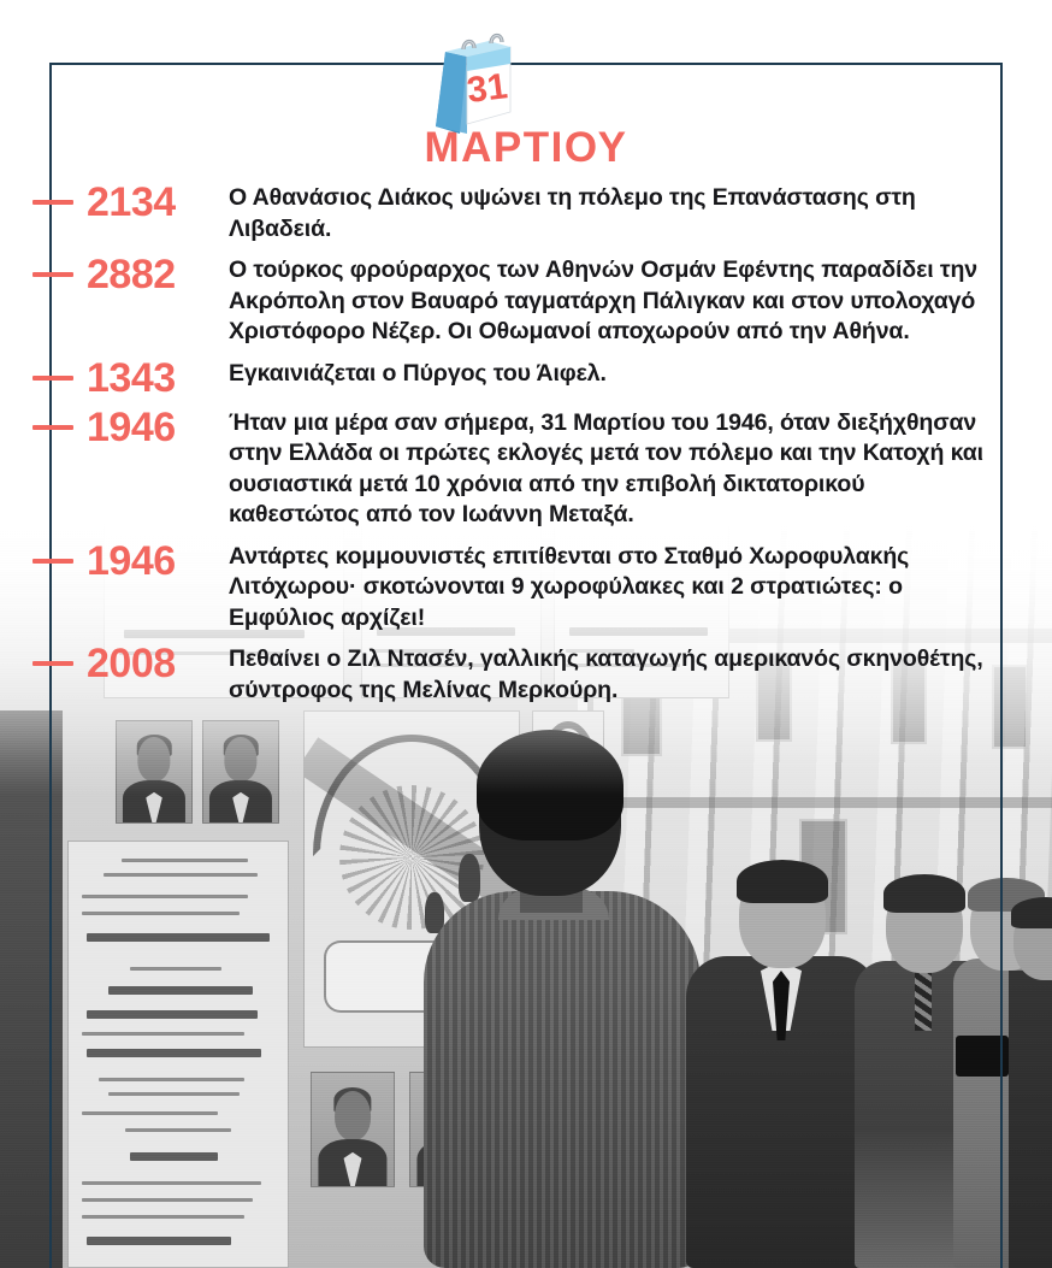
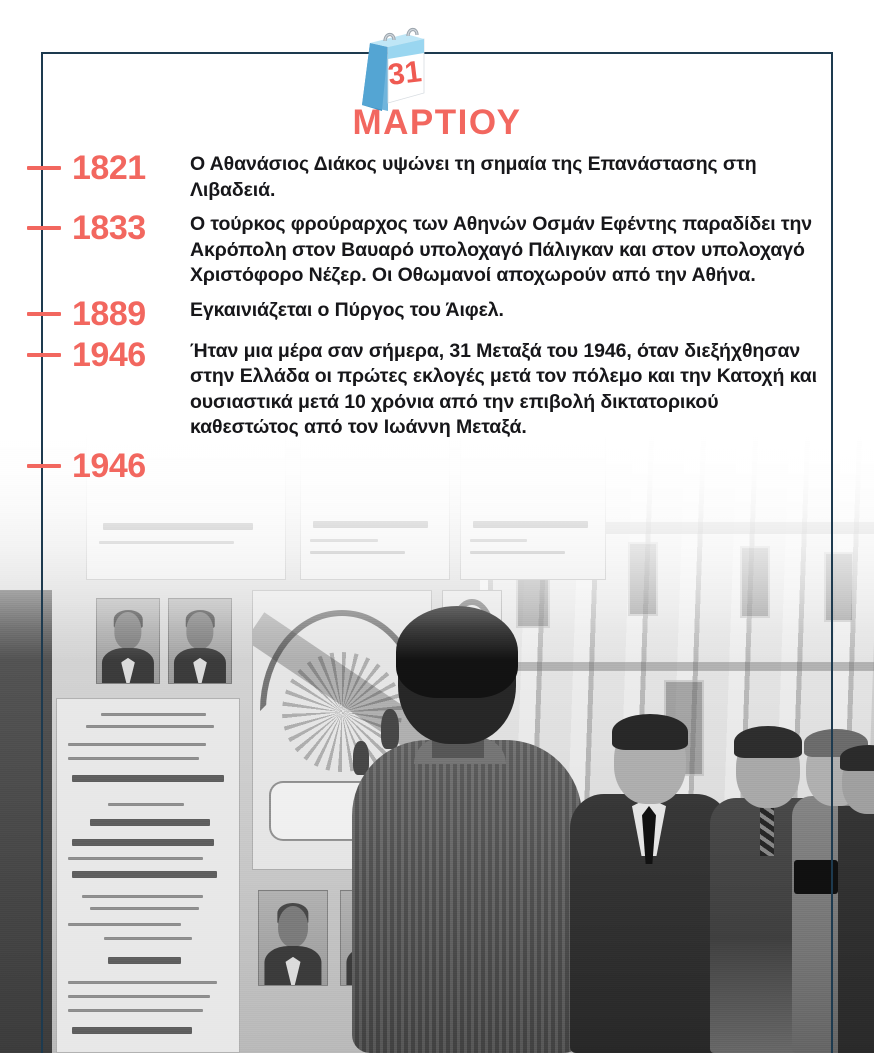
  ΜΑΡΤΙΟΥ
- 2134
+ 1821
- Ο Αθανάσιος Διάκος υψώνει τη πόλεμο της Επανάστασης στη Λιβαδειά.
+ Ο Αθανάσιος Διάκος υψώνει τη σημαία της Επανάστασης στη Λιβαδειά.
- 2882
+ 1833
- Ο τούρκος φρούραρχος των Αθηνών Οσμάν Εφέντης παραδίδει την Ακρόπολη στον Βαυαρό ταγματάρχη Πάλιγκαν και στον υπολοχαγό Χριστόφορο Νέζερ. Οι Οθωμανοί αποχωρούν από την Αθήνα.
+ Ο τούρκος φρούραρχος των Αθηνών Οσμάν Εφέντης παραδίδει την Ακρόπολη στον Βαυαρό υπολοχαγό Πάλιγκαν και στον υπολοχαγό Χριστόφορο Νέζερ. Οι Οθωμανοί αποχωρούν από την Αθήνα.
- 1343
+ 1889
  Εγκαινιάζεται ο Πύργος του Άιφελ.
  1946
- Ήταν μια μέρα σαν σήμερα, 31 Μαρτίου του 1946, όταν διεξήχθησαν στην Ελλάδα οι πρώτες εκλογές μετά τον πόλεμο και την Κατοχή και ουσιαστικά μετά 10 χρόνια από την επιβολή δικτατορικού καθεστώτος από τον Ιωάννη Μεταξά.
+ Ήταν μια μέρα σαν σήμερα, 31 Μεταξά του 1946, όταν διεξήχθησαν στην Ελλάδα οι πρώτες εκλογές μετά τον πόλεμο και την Κατοχή και ουσιαστικά μετά 10 χρόνια από την επιβολή δικτατορικού καθεστώτος από τον Ιωάννη Μεταξά.
  1946
- Αντάρτες κομμουνιστές επιτίθενται στο Σταθμό Χωροφυλακής Λιτόχωρου· σκοτώνονται 9 χωροφύλακες και 2 στρατιώτες: ο Εμφύλιος αρχίζει!
- 2008
- Πεθαίνει ο Ζιλ Ντασέν, γαλλικής καταγωγής αμερικανός σκηνοθέτης, σύντροφος της Μελίνας Μερκούρη.
